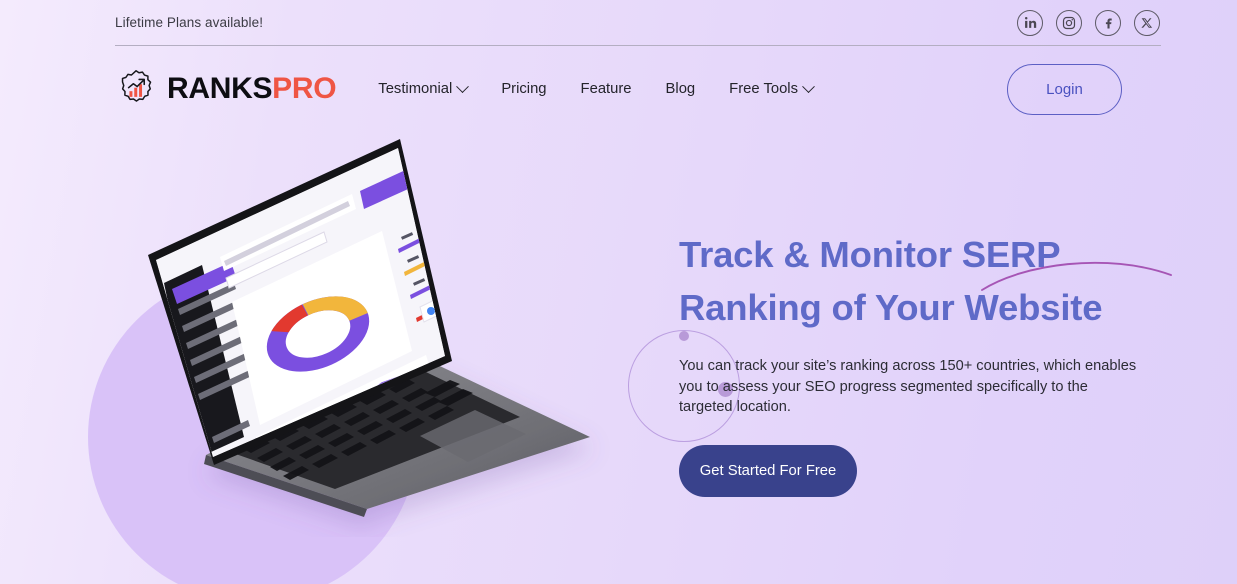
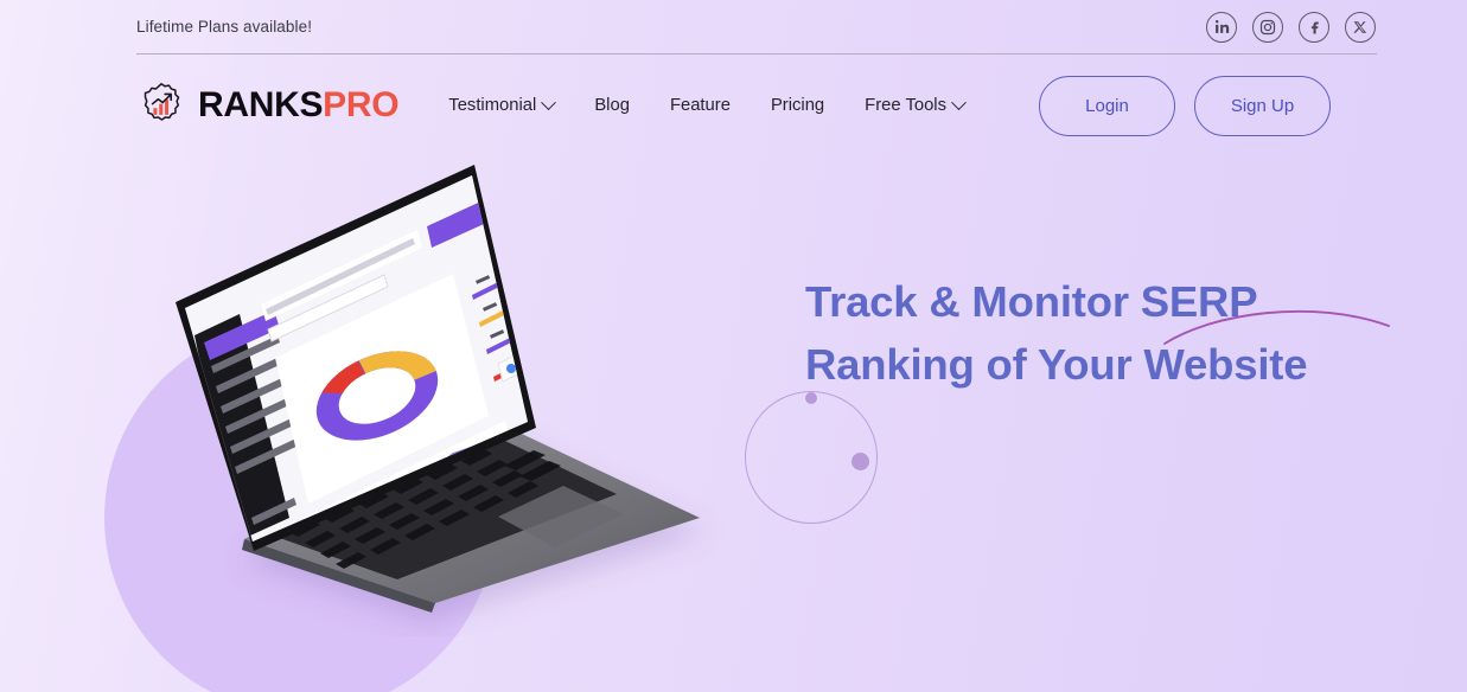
  Lifetime Plans available!
  RANKSPRO
  Testimonial
- Pricing
+ Blog
  Feature
- Blog
+ Pricing
  Free Tools
  Login
+ Sign Up
  Track & Monitor SERP
  Ranking of Your Website
- You can track your site’s ranking across 150+ countries, which enables you to assess your SEO progress segmented specifically to the targeted location.
- Get Started For Free
